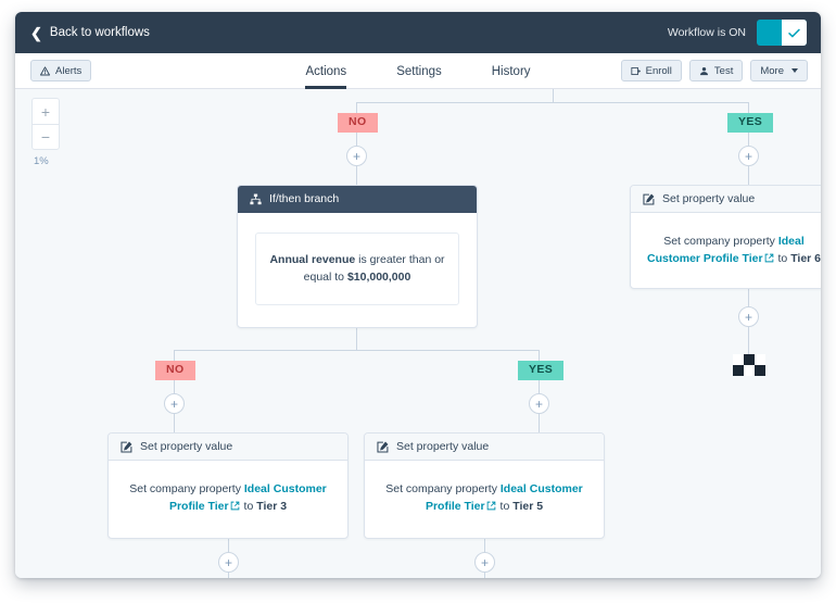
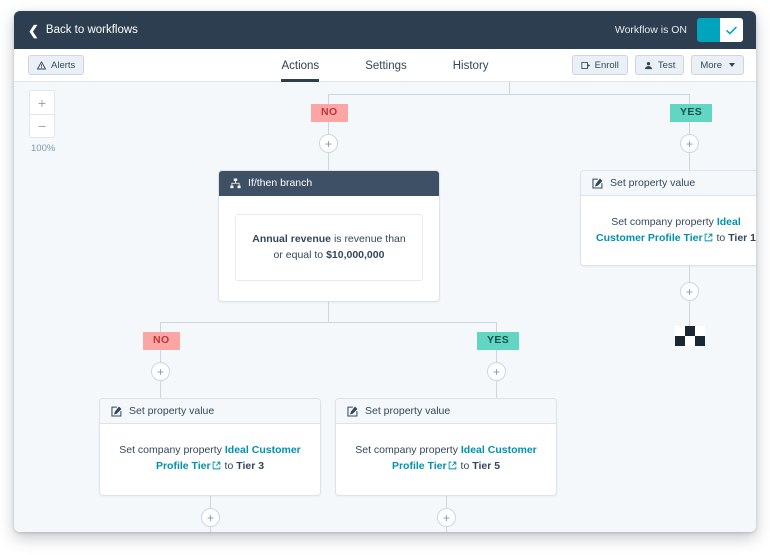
  ❮
  Back to workflows
  Workflow is ON
  Alerts
  Actions
  Settings
  History
  Enroll
  Test
  More
  +
  −
- 1%
+ 100%
  NO
  YES
  +
  +
  If/then branch
- Annual revenue is greater than or equal to $10,000,000
+ Annual revenue is revenue than or equal to $10,000,000
  Set property value
- Set company property Ideal Customer Profile Tier to Tier 6
+ Set company property Ideal Customer Profile Tier to Tier 1
  +
  NO
  YES
  +
  +
  Set property value
  Set company property Ideal Customer Profile Tier to Tier 3
  Set property value
  Set company property Ideal Customer Profile Tier to Tier 5
  +
  +
